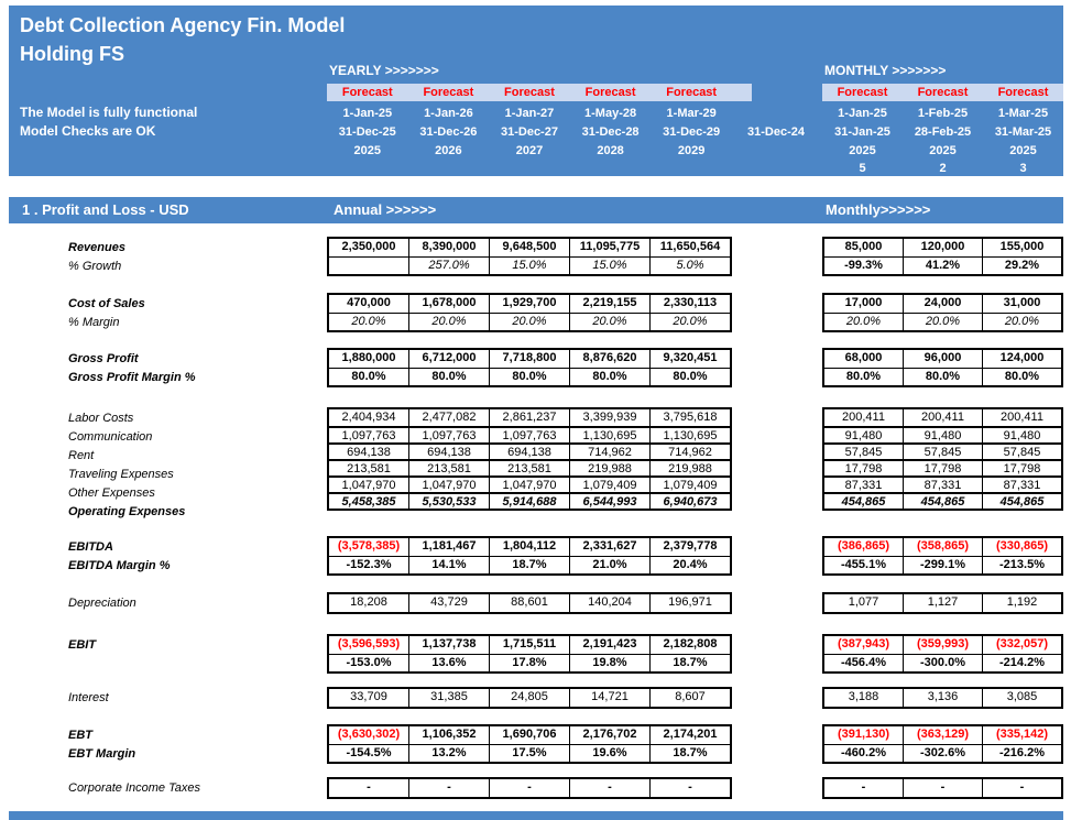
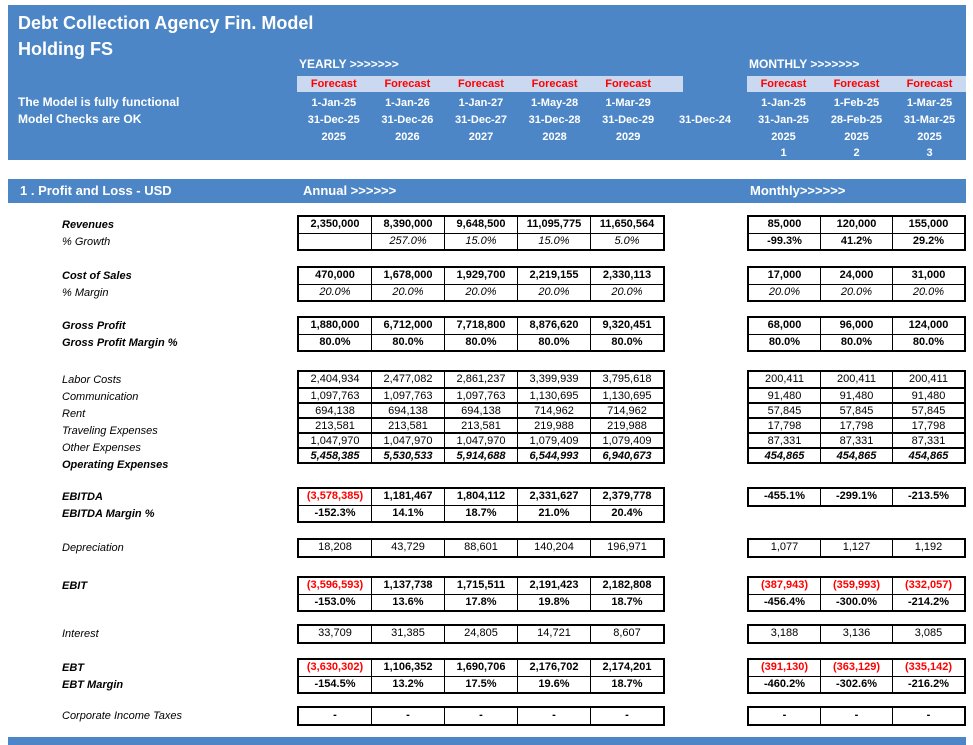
  Debt Collection Agency Fin. Model
  Holding FS
  The Model is fully functional
  Model Checks are OK
  YEARLY >>>>>>>
  MONTHLY >>>>>>>
  Forecast
  Forecast
  Forecast
  Forecast
  Forecast
  Forecast
  Forecast
  Forecast
  1-Jan-25
  1-Jan-26
  1-Jan-27
  1-May-28
  1-Mar-29
  31-Dec-25
  31-Dec-26
  31-Dec-27
  31-Dec-28
  31-Dec-29
  2025
  2026
  2027
  2028
  2029
  31-Dec-24
  1-Jan-25
  1-Feb-25
  1-Mar-25
  31-Jan-25
  28-Feb-25
  31-Mar-25
  2025
  2025
  2025
- 5
+ 1
  2
  3
  1 . Profit and Loss - USD
  Annual >>>>>>
  Monthly>>>>>>
  Revenues
  % Growth
  2,350,000
  8,390,000
  9,648,500
  11,095,775
  11,650,564
  257.0%
  15.0%
  15.0%
  5.0%
  85,000
  120,000
  155,000
  -99.3%
  41.2%
  29.2%
  Cost of Sales
  % Margin
  470,000
  1,678,000
  1,929,700
  2,219,155
  2,330,113
  20.0%
  20.0%
  20.0%
  20.0%
  20.0%
  17,000
  24,000
  31,000
  20.0%
  20.0%
  20.0%
  Gross Profit
  Gross Profit Margin %
  1,880,000
  6,712,000
  7,718,800
  8,876,620
  9,320,451
  80.0%
  80.0%
  80.0%
  80.0%
  80.0%
  68,000
  96,000
  124,000
  80.0%
  80.0%
  80.0%
  Labor Costs
  Communication
  Rent
  Traveling Expenses
  Other Expenses
  Operating Expenses
  2,404,934
  2,477,082
  2,861,237
  3,399,939
  3,795,618
  1,097,763
  1,097,763
  1,097,763
  1,130,695
  1,130,695
  694,138
  694,138
  694,138
  714,962
  714,962
  213,581
  213,581
  213,581
  219,988
  219,988
  1,047,970
  1,047,970
  1,047,970
  1,079,409
  1,079,409
  5,458,385
  5,530,533
  5,914,688
  6,544,993
  6,940,673
  200,411
  200,411
  200,411
  91,480
  91,480
  91,480
  57,845
  57,845
  57,845
  17,798
  17,798
  17,798
  87,331
  87,331
  87,331
  454,865
  454,865
  454,865
  EBITDA
  EBITDA Margin %
  (3,578,385)
  1,181,467
  1,804,112
  2,331,627
  2,379,778
  -152.3%
  14.1%
  18.7%
  21.0%
  20.4%
- (386,865)
- (358,865)
- (330,865)
  -455.1%
  -299.1%
  -213.5%
  Depreciation
  18,208
  43,729
  88,601
  140,204
  196,971
  1,077
  1,127
  1,192
  EBIT
  (3,596,593)
  1,137,738
  1,715,511
  2,191,423
  2,182,808
  -153.0%
  13.6%
  17.8%
  19.8%
  18.7%
  (387,943)
  (359,993)
  (332,057)
  -456.4%
  -300.0%
  -214.2%
  Interest
  33,709
  31,385
  24,805
  14,721
  8,607
  3,188
  3,136
  3,085
  EBT
  EBT Margin
  (3,630,302)
  1,106,352
  1,690,706
  2,176,702
  2,174,201
  -154.5%
  13.2%
  17.5%
  19.6%
  18.7%
  (391,130)
  (363,129)
  (335,142)
  -460.2%
  -302.6%
  -216.2%
  Corporate Income Taxes
  -
  -
  -
  -
  -
  -
  -
  -
